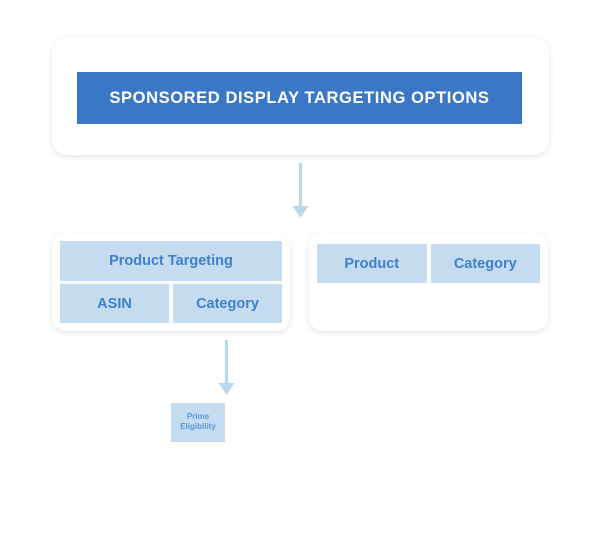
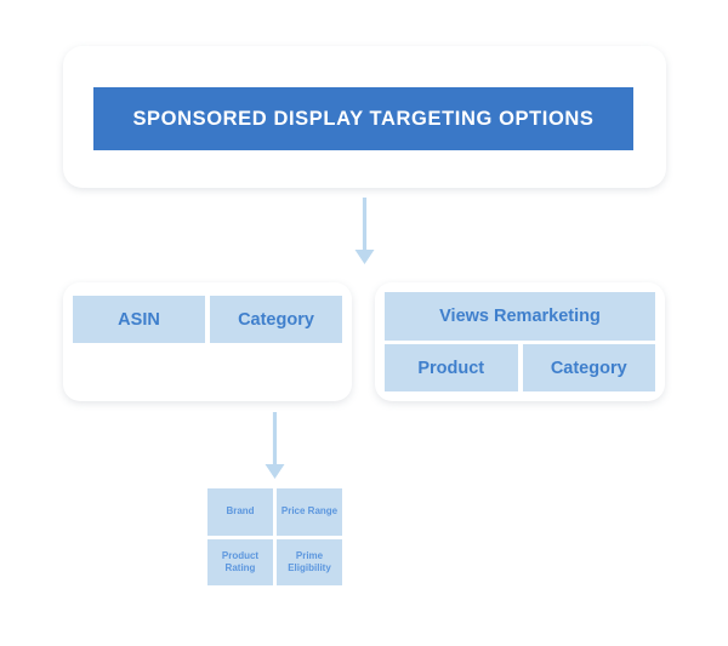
  SPONSORED DISPLAY TARGETING OPTIONS
- Product Targeting
  ASIN
  Category
+ Views Remarketing
  Product
  Category
+ Brand
+ Price Range
+ Product Rating
  Prime Eligibility
